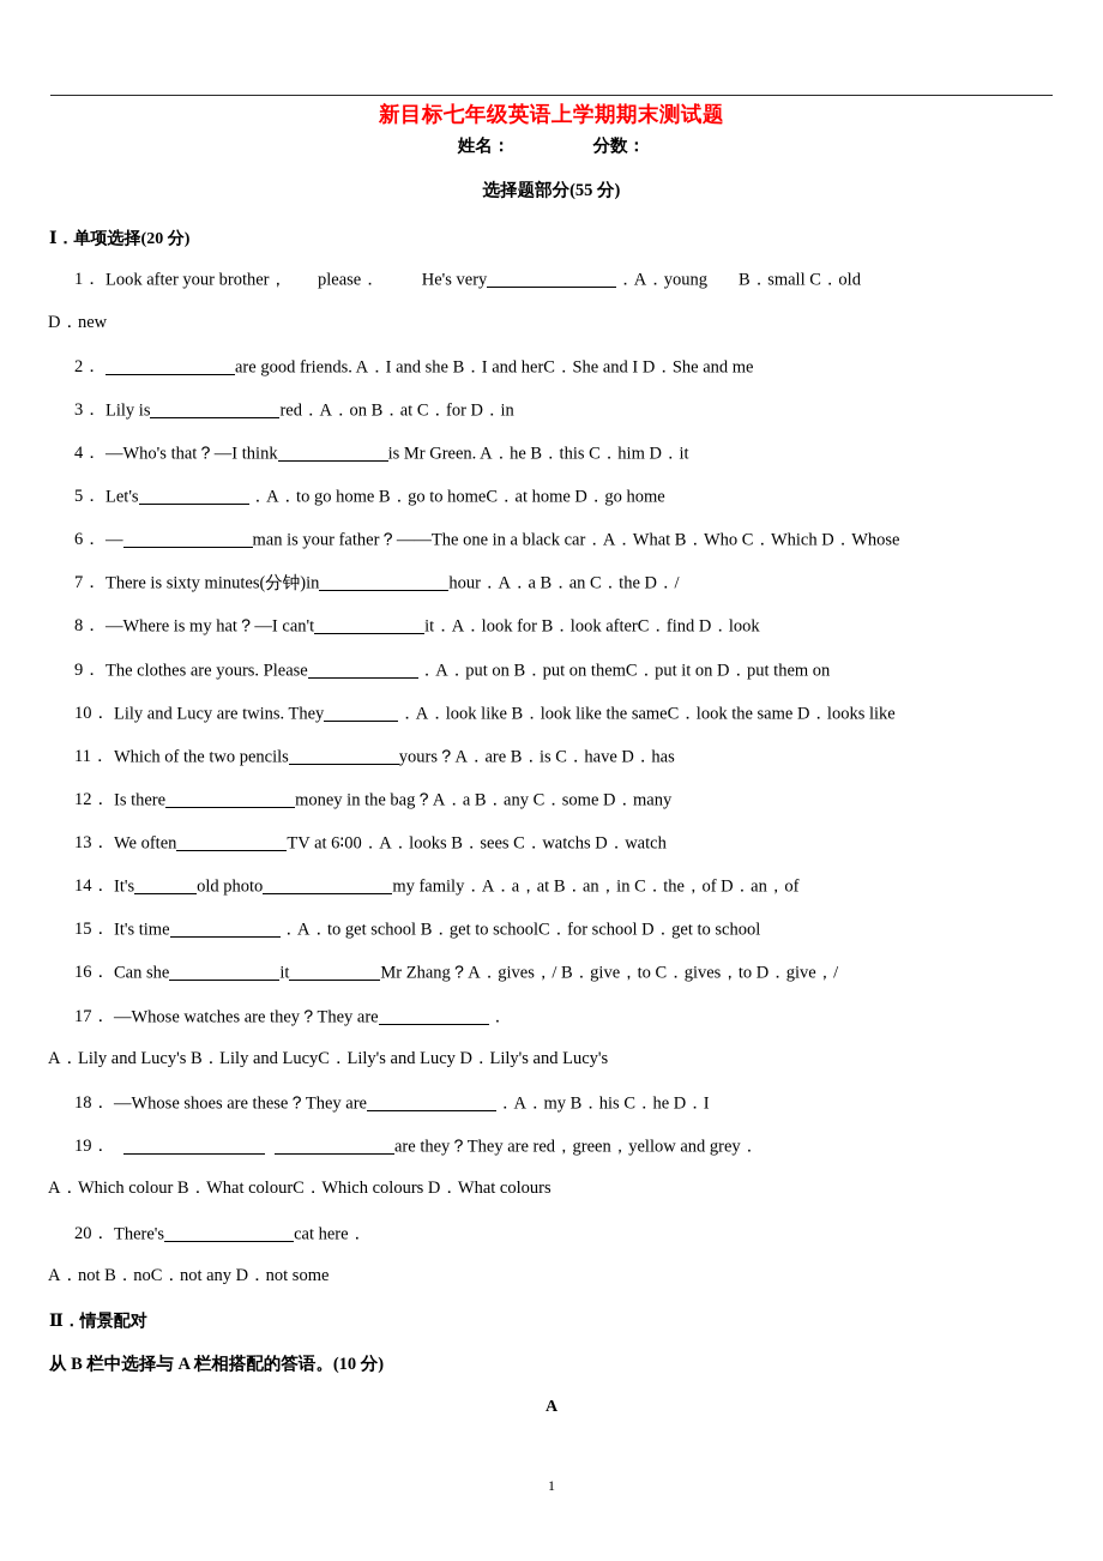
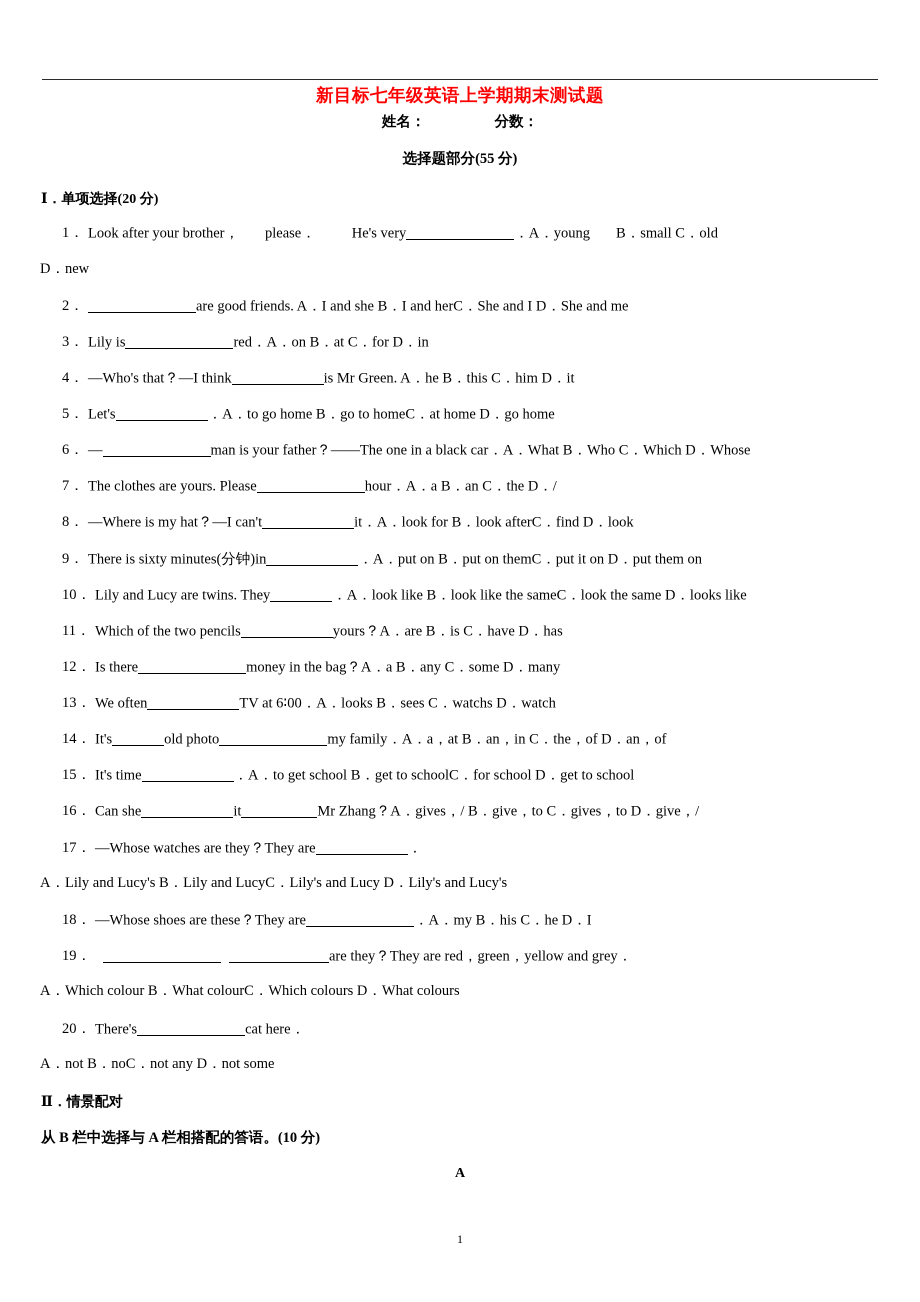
  新目标七年级英语上学期期末测试题
  姓名： 分数：
  选择题部分(55 分)
  Ⅰ．单项选择(20 分)
  1． Look after your brother， please． He's very ．A．young B．small C．old
  D．new
  2． are good friends. A．I and she B．I and herC．She and I D．She and me
  3． Lily is red．A．on B．at C．for D．in
  4． —Who's that？—I think is Mr Green. A．he B．this C．him D．it
  5． Let's ．A．to go home B．go to homeC．at home D．go home
  6． — man is your father？——The one in a black car．A．What B．Who C．Which D．Whose
- 7． There is sixty minutes(分钟)in hour．A．a B．an C．the D．/
+ 7． The clothes are yours. Please hour．A．a B．an C．the D．/
  8． —Where is my hat？—I can't it．A．look for B．look afterC．find D．look
- 9． The clothes are yours. Please ．A．put on B．put on themC．put it on D．put them on
+ 9． There is sixty minutes(分钟)in ．A．put on B．put on themC．put it on D．put them on
  10． Lily and Lucy are twins. They ．A．look like B．look like the sameC．look the same D．looks like
  11． Which of the two pencils yours？A．are B．is C．have D．has
  12． Is there money in the bag？A．a B．any C．some D．many
  13． We often TV at 6∶00．A．looks B．sees C．watchs D．watch
  14． It's old photo my family．A．a，at B．an，in C．the，of D．an，of
  15． It's time ．A．to get school B．get to schoolC．for school D．get to school
  16． Can she it Mr Zhang？A．gives，/ B．give，to C．gives，to D．give，/
  17． —Whose watches are they？They are ．
  A．Lily and Lucy's B．Lily and LucyC．Lily's and Lucy D．Lily's and Lucy's
  18． —Whose shoes are these？They are ．A．my B．his C．he D．I
  19． are they？They are red，green，yellow and grey．
  A．Which colour B．What colourC．Which colours D．What colours
  20． There's cat here．
  A．not B．noC．not any D．not some
  Ⅱ．情景配对
  从 B 栏中选择与 A 栏相搭配的答语。(10 分)
  A
  1
